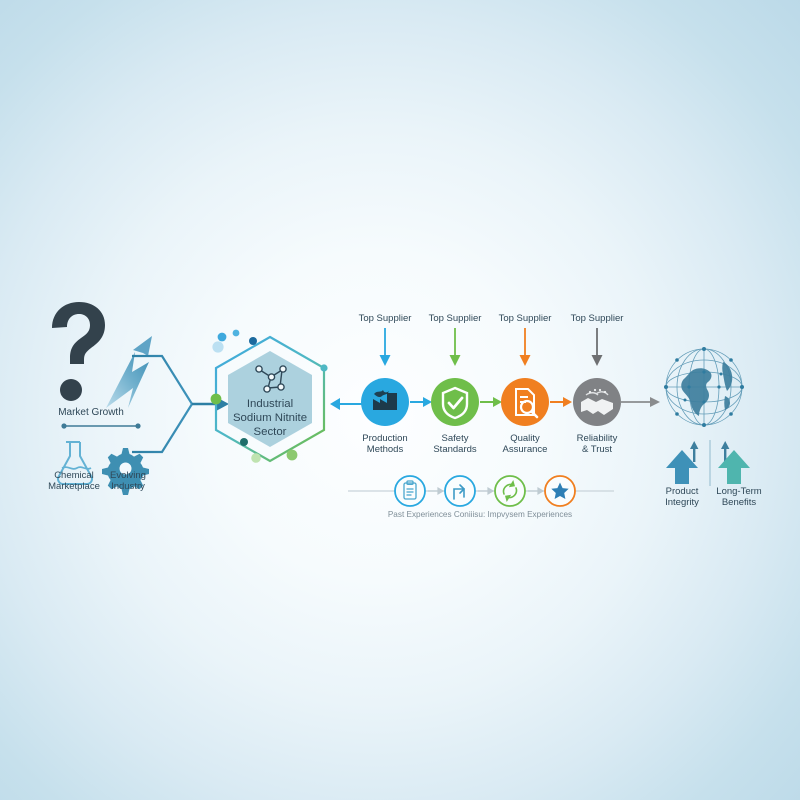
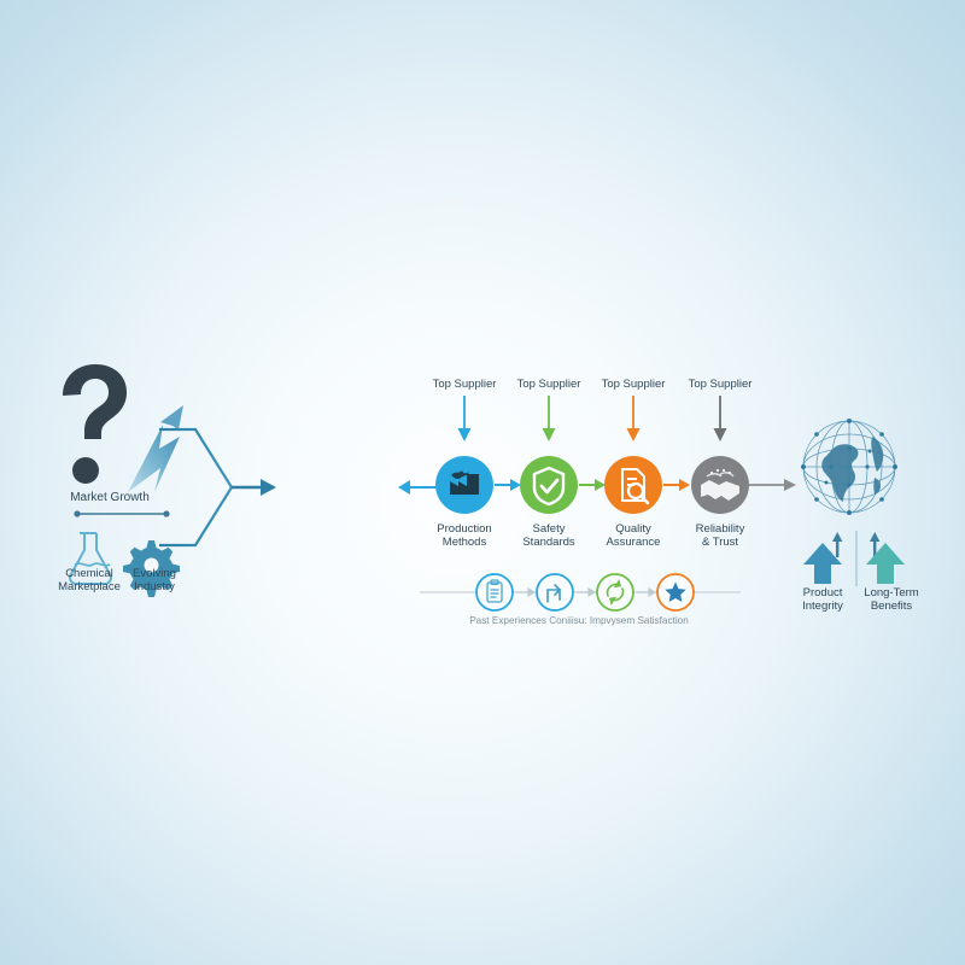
  Market Growth
  Chemical
  Marketplace
  Evolving
  Industry
- Industrial
- Sodium Nitnite
- Sector
  Top Supplier
  Production
  Methods
  Top Supplier
  Safety
  Standards
  Top Supplier
  Quality
  Assurance
  Top Supplier
  Reliability
  & Trust
- Past Experiences Coniiisu: Impvysem Experiences
+ Past Experiences Coniiisu: Impvysem Satisfaction
  Product
  Integrity
  Long-Term
  Benefits
